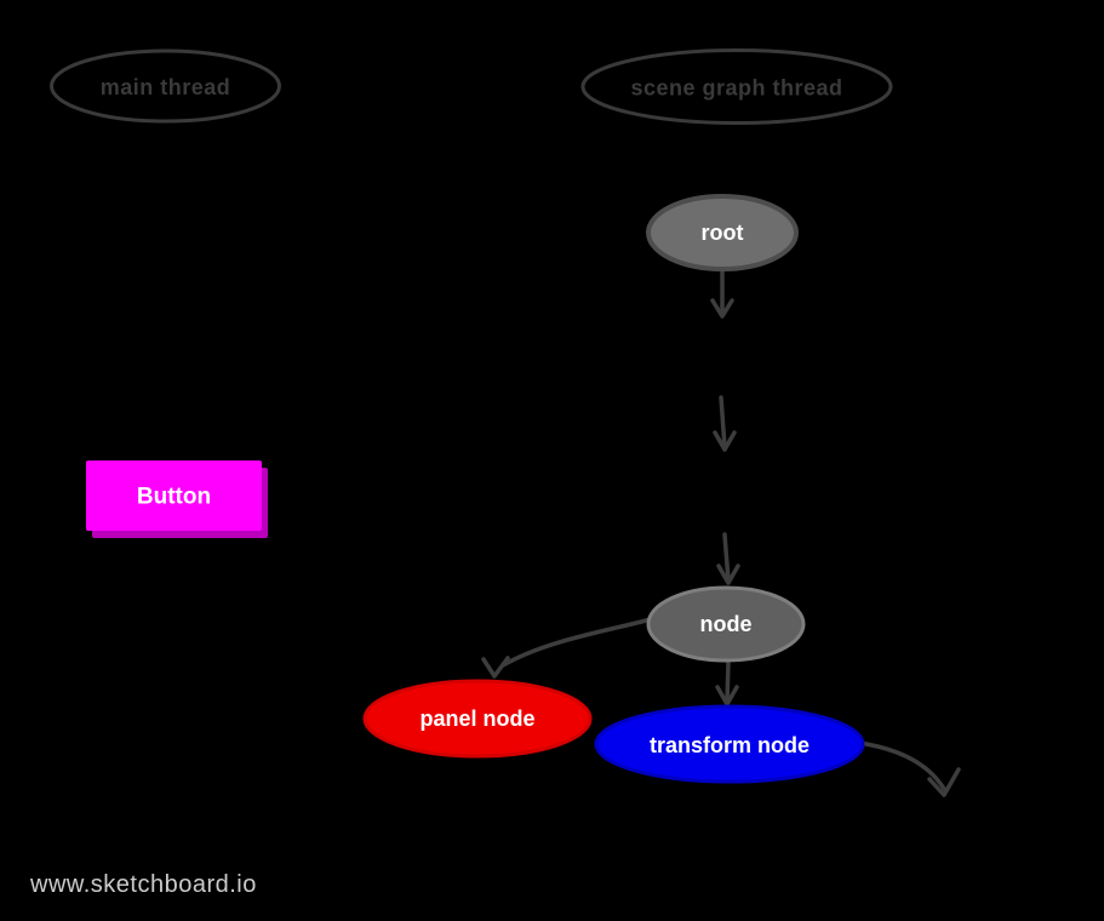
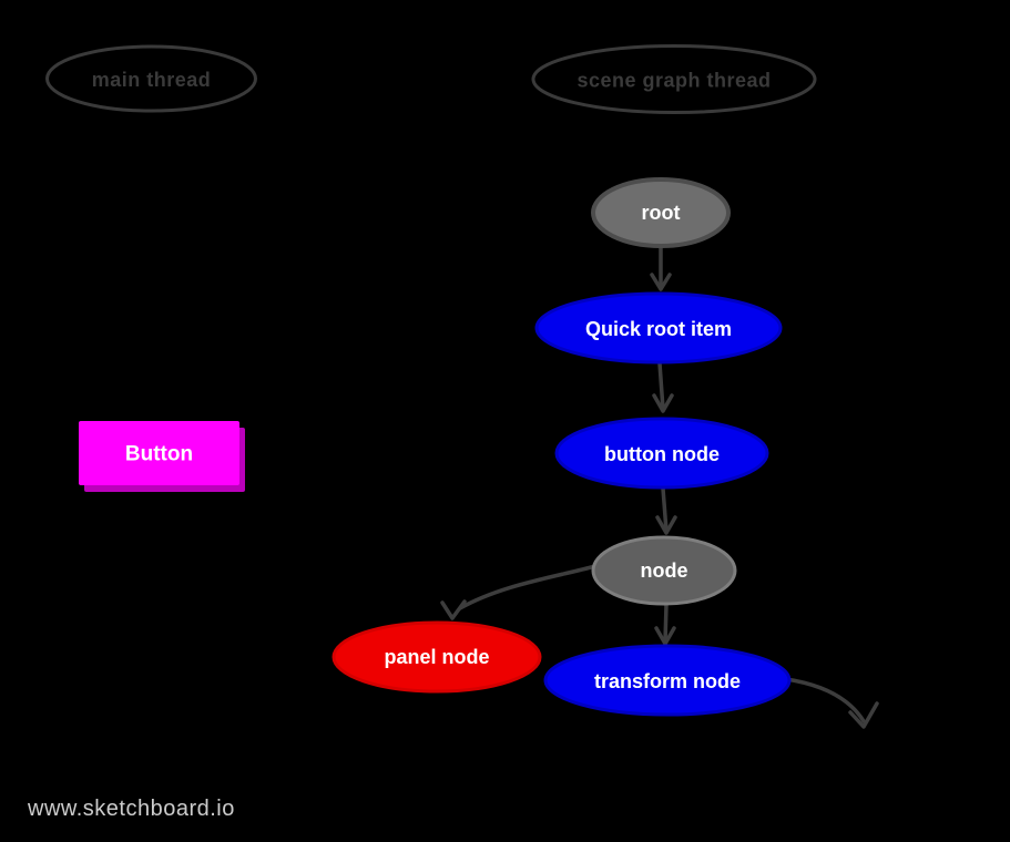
  main thread
  scene graph thread
  Button
  root
+ Quick root item
+ button node
  node
  panel node
  transform node
  www.sketchboard.io
